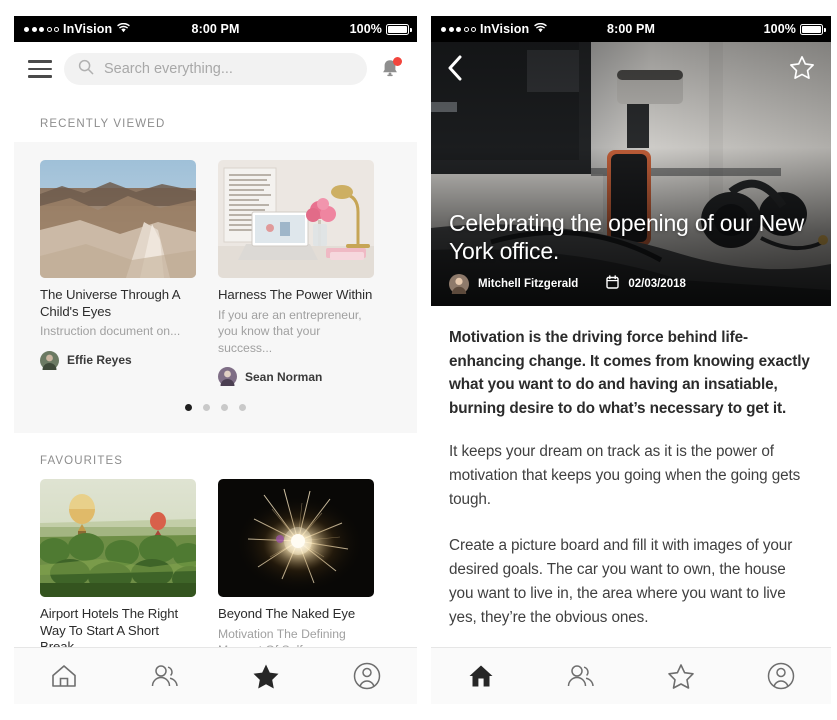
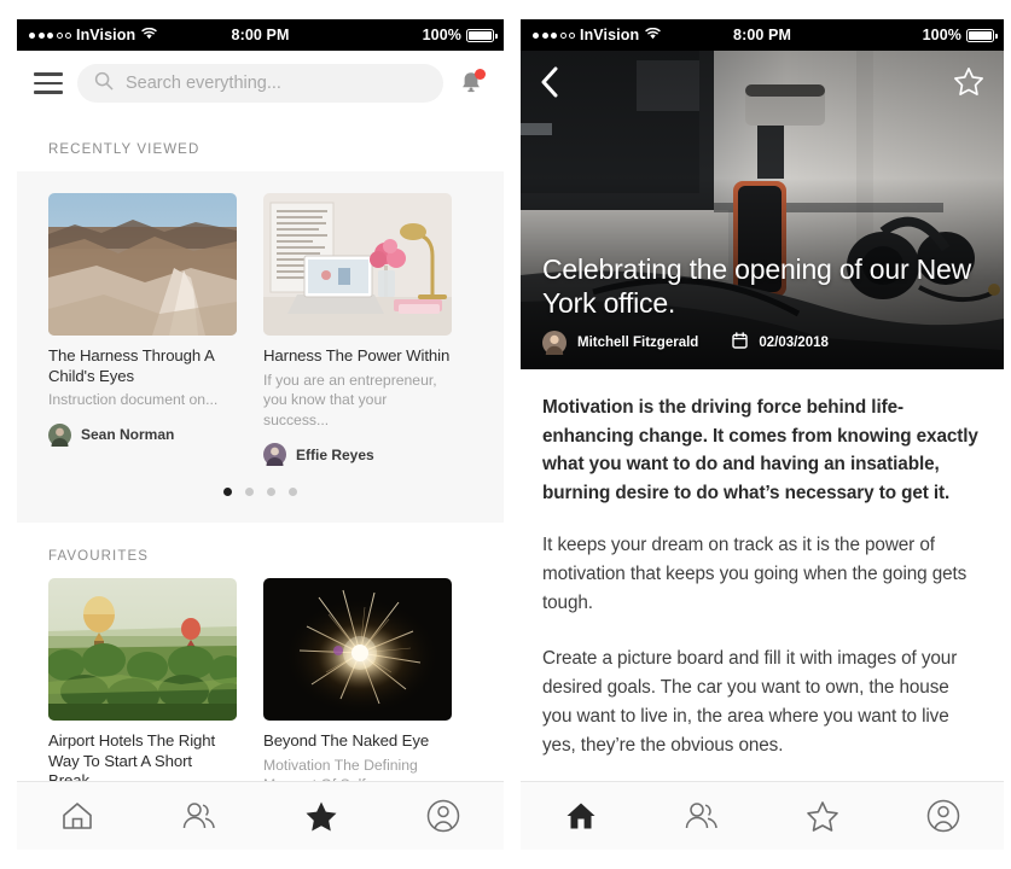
  InVision
  8:00 PM
  100%
  Search everything...
  RECENTLY VIEWED
- The Universe Through A Child's Eyes
+ The Harness Through A Child's Eyes
  Instruction document on...
- Effie Reyes
+ Sean Norman
  Harness The Power Within
  If you are an entrepreneur, you know that your success...
- Sean Norman
+ Effie Reyes
  FAVOURITES
  Airport Hotels The Right Way To Start A Short Break
  Beyond The Naked Eye
  InVision
  8:00 PM
  100%
  Celebrating the opening of our New York office.
  Mitchell Fitzgerald
  02/03/2018
  Motivation is the driving force behind life-enhancing change. It comes from knowing exactly what you want to do and having an insatiable, burning desire to do what’s necessary to get it.
  It keeps your dream on track as it is the power of motivation that keeps you going when the going gets tough.
  Create a picture board and fill it with images of your desired goals. The car you want to own, the house you want to live in, the area where you want to live yes, they’re the obvious ones.
